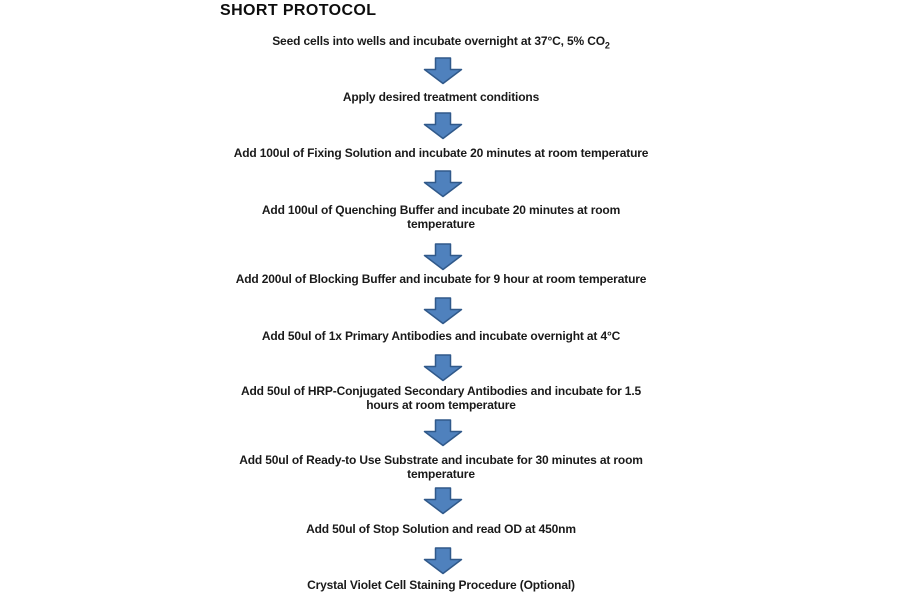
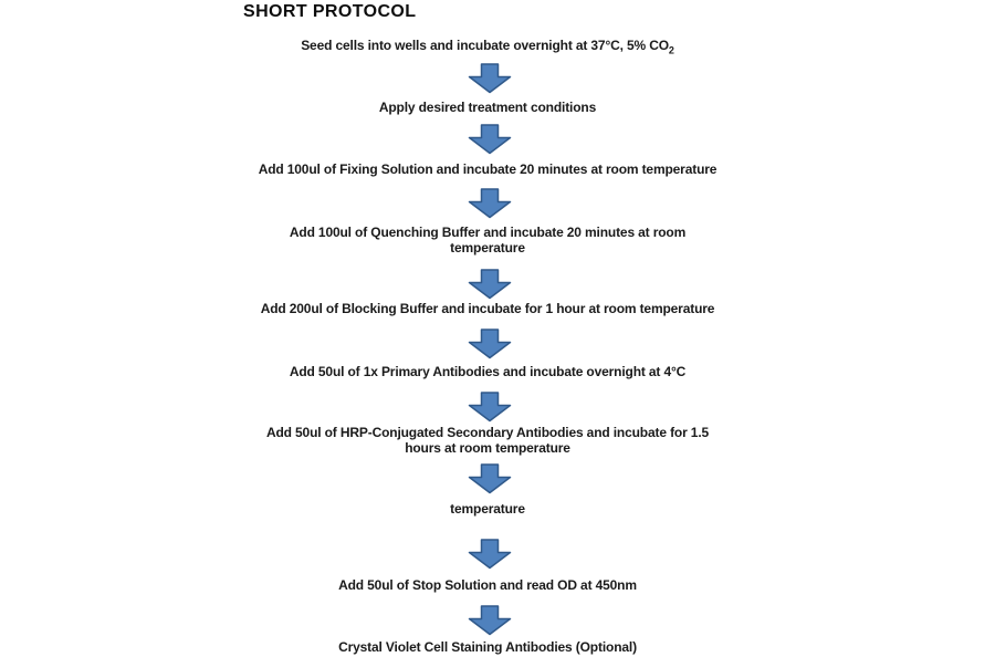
  SHORT PROTOCOL
  Seed cells into wells and incubate overnight at 37°C, 5% CO2
  Apply desired treatment conditions
  Add 100ul of Fixing Solution and incubate 20 minutes at room temperature
  Add 100ul of Quenching Buffer and incubate 20 minutes at room
  temperature
- Add 200ul of Blocking Buffer and incubate for 9 hour at room temperature
+ Add 200ul of Blocking Buffer and incubate for 1 hour at room temperature
  Add 50ul of 1x Primary Antibodies and incubate overnight at 4°C
  Add 50ul of HRP-Conjugated Secondary Antibodies and incubate for 1.5
  hours at room temperature
- Add 50ul of Ready-to Use Substrate and incubate for 30 minutes at room
  temperature
  Add 50ul of Stop Solution and read OD at 450nm
- Crystal Violet Cell Staining Procedure (Optional)
+ Crystal Violet Cell Staining Antibodies (Optional)
